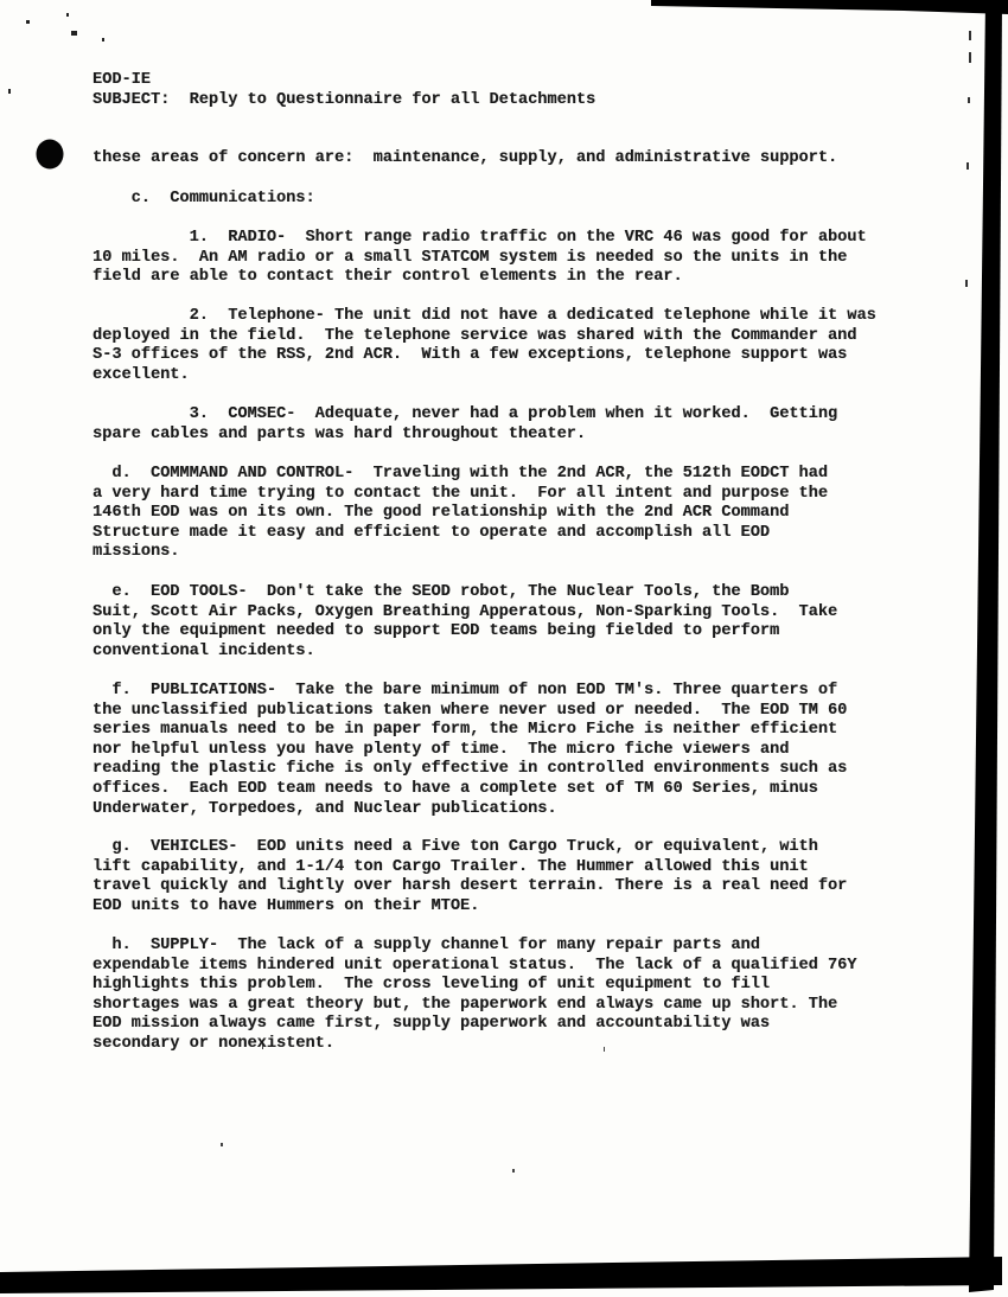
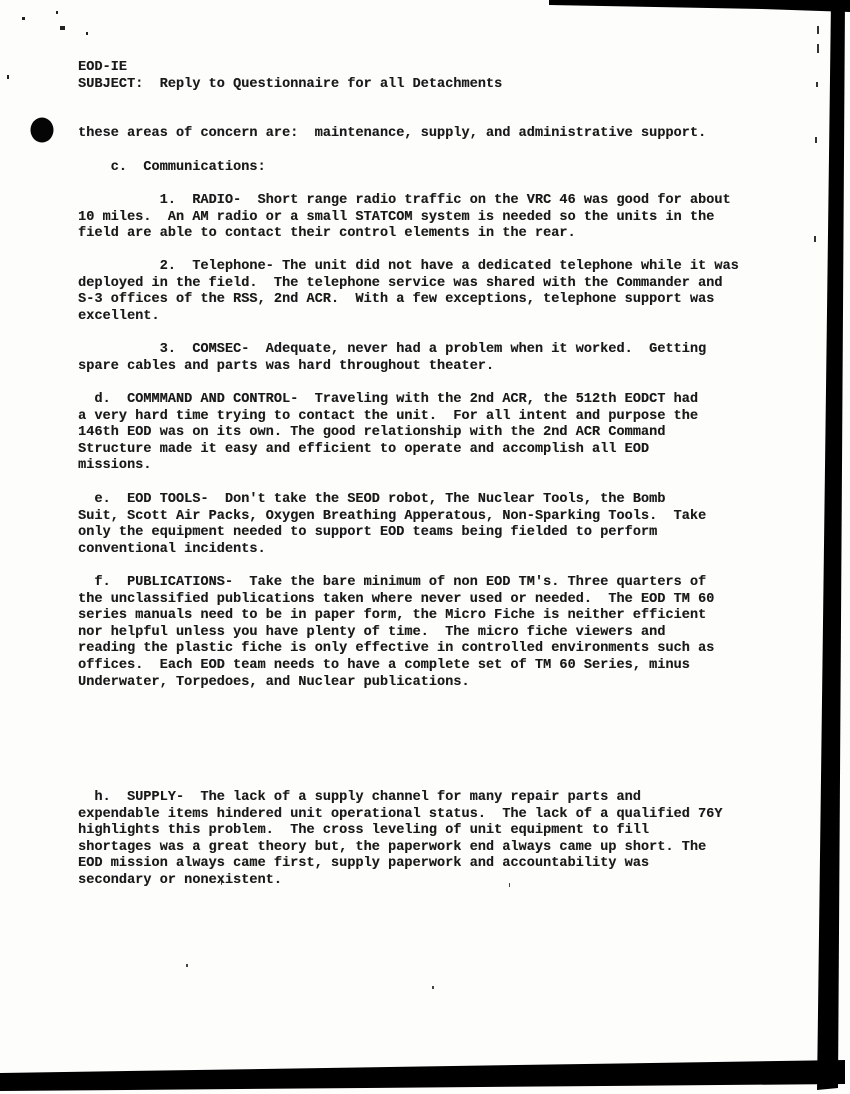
  EOD-IE
  SUBJECT: Reply to Questionnaire for all Detachments
  these areas of concern are: maintenance, supply, and administrative support.
  c. Communications:
  1. RADIO- Short range radio traffic on the VRC 46 was good for about
  10 miles. An AM radio or a small STATCOM system is needed so the units in the
  field are able to contact their control elements in the rear.
  2. Telephone- The unit did not have a dedicated telephone while it was
  deployed in the field. The telephone service was shared with the Commander and
  S-3 offices of the RSS, 2nd ACR. With a few exceptions, telephone support was
  excellent.
  3. COMSEC- Adequate, never had a problem when it worked. Getting
  spare cables and parts was hard throughout theater.
  d. COMMMAND AND CONTROL- Traveling with the 2nd ACR, the 512th EODCT had
  a very hard time trying to contact the unit. For all intent and purpose the
  146th EOD was on its own. The good relationship with the 2nd ACR Command
  Structure made it easy and efficient to operate and accomplish all EOD
  missions.
  e. EOD TOOLS- Don't take the SEOD robot, The Nuclear Tools, the Bomb
  Suit, Scott Air Packs, Oxygen Breathing Apperatous, Non-Sparking Tools. Take
  only the equipment needed to support EOD teams being fielded to perform
  conventional incidents.
  f. PUBLICATIONS- Take the bare minimum of non EOD TM's. Three quarters of
  the unclassified publications taken where never used or needed. The EOD TM 60
  series manuals need to be in paper form, the Micro Fiche is neither efficient
  nor helpful unless you have plenty of time. The micro fiche viewers and
  reading the plastic fiche is only effective in controlled environments such as
  offices. Each EOD team needs to have a complete set of TM 60 Series, minus
  Underwater, Torpedoes, and Nuclear publications.
- g. VEHICLES- EOD units need a Five ton Cargo Truck, or equivalent, with
- lift capability, and 1-1/4 ton Cargo Trailer. The Hummer allowed this unit
- travel quickly and lightly over harsh desert terrain. There is a real need for
- EOD units to have Hummers on their MTOE.
  h. SUPPLY- The lack of a supply channel for many repair parts and
  expendable items hindered unit operational status. The lack of a qualified 76Y
  highlights this problem. The cross leveling of unit equipment to fill
  shortages was a great theory but, the paperwork end always came up short. The
  EOD mission always came first, supply paperwork and accountability was
  secondary or nonexistent.
